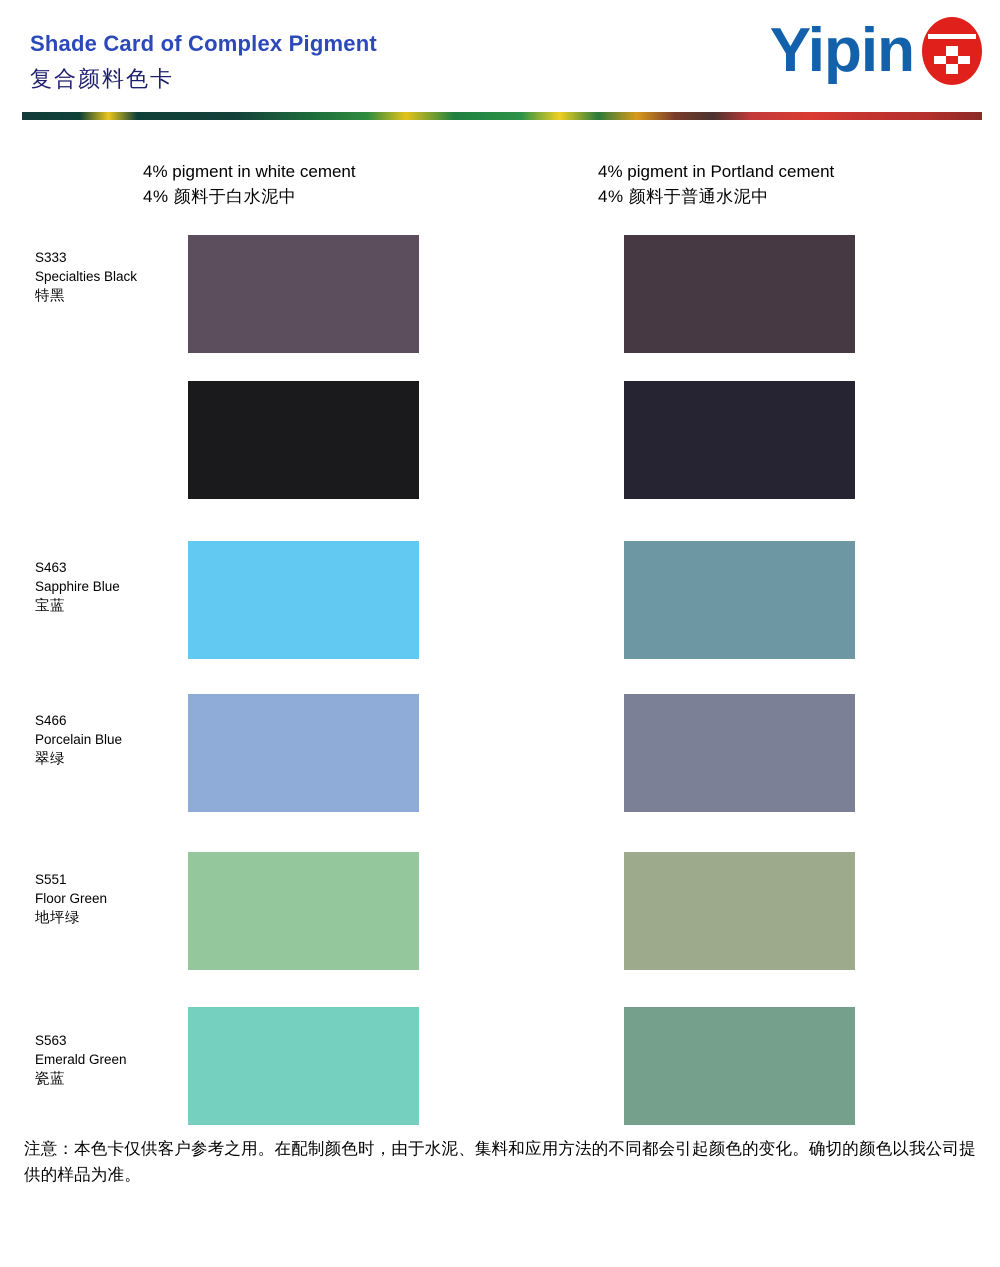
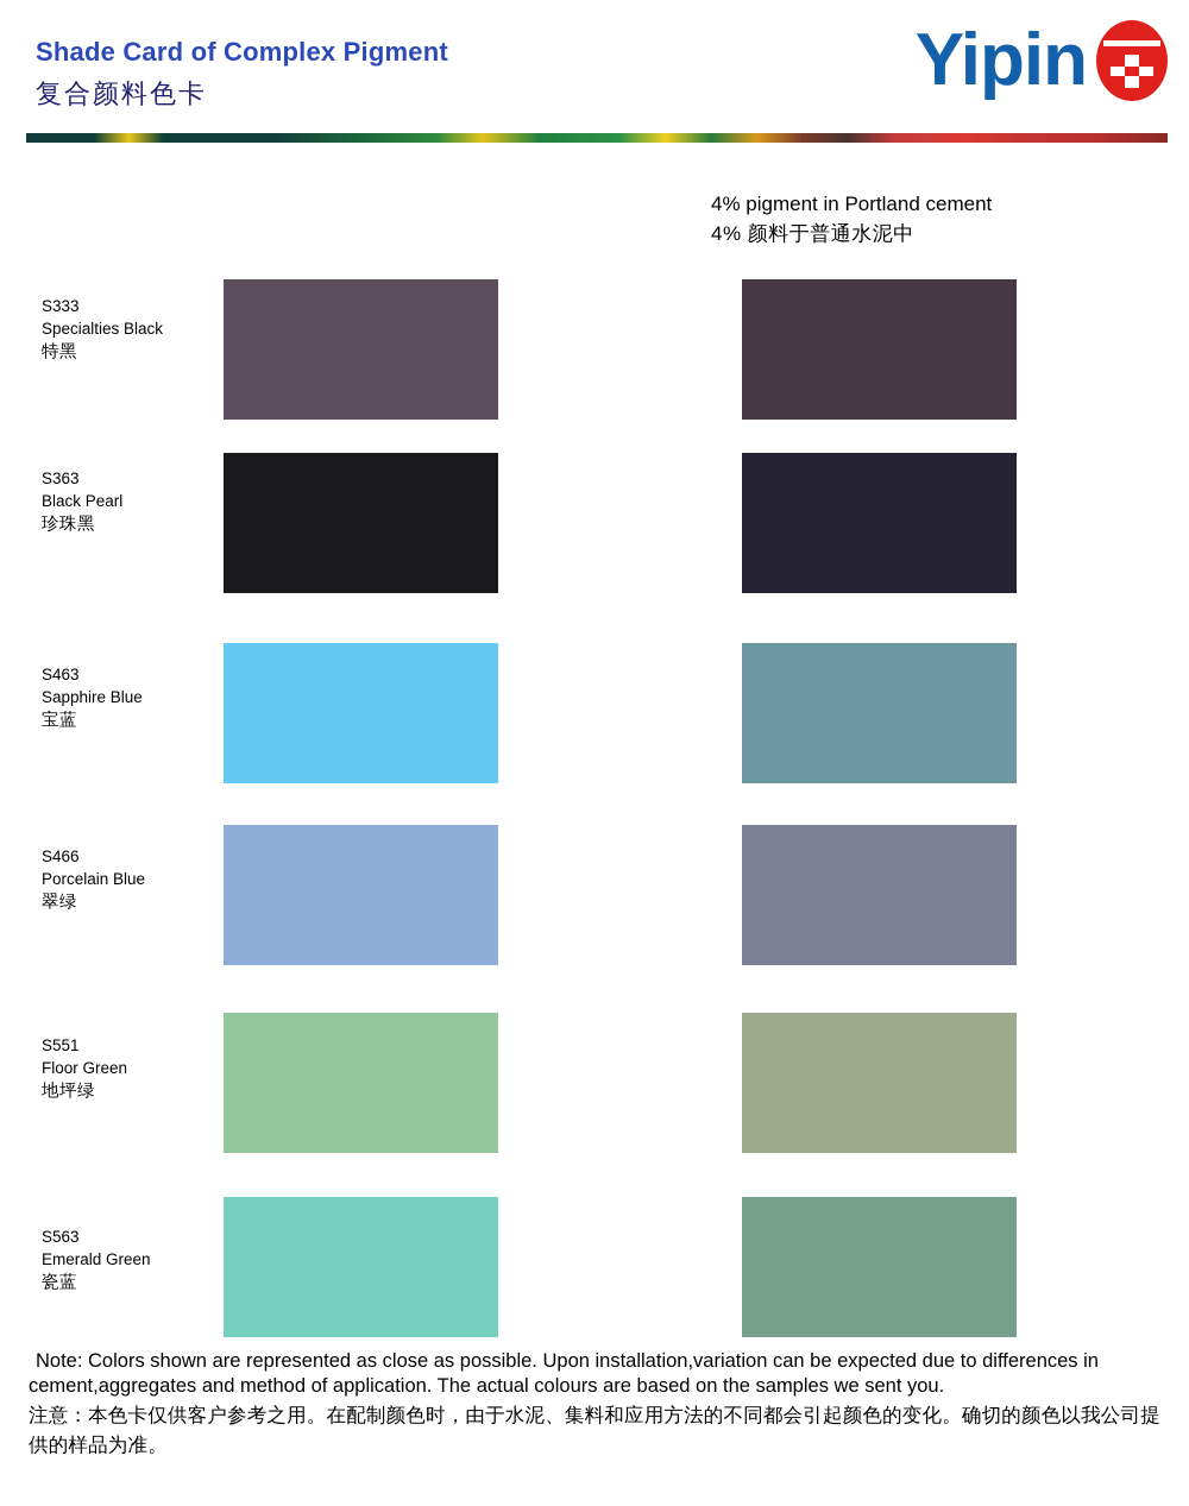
  Shade Card of Complex Pigment
  复合颜料色卡
  Yipin
- 4% pigment in white cement
- 4% 颜料于白水泥中
  4% pigment in Portland cement
  4% 颜料于普通水泥中
  S333
  Specialties Black
  特黑
+ S363
+ Black Pearl
+ 珍珠黑
  S463
  Sapphire Blue
  宝蓝
  S466
  Porcelain Blue
  翠绿
  S551
  Floor Green
  地坪绿
  S563
  Emerald Green
  瓷蓝
+ Note: Colors shown are represented as close as possible. Upon installation,variation can be expected due to differences in cement,aggregates and method of application. The actual colours are based on the samples we sent you.
  注意：本色卡仅供客户参考之用。在配制颜色时，由于水泥、集料和应用方法的不同都会引起颜色的变化。确切的颜色以我公司提供的样品为准。
